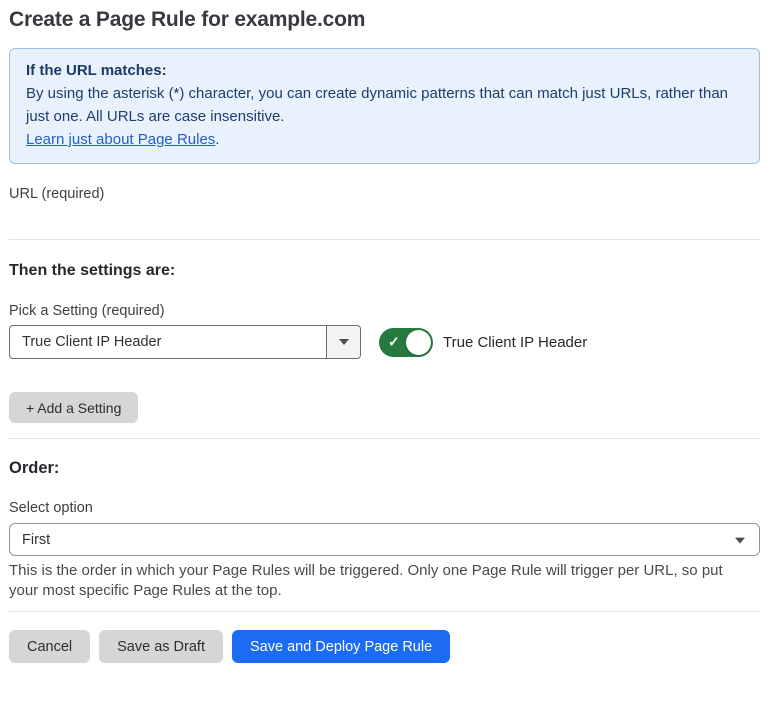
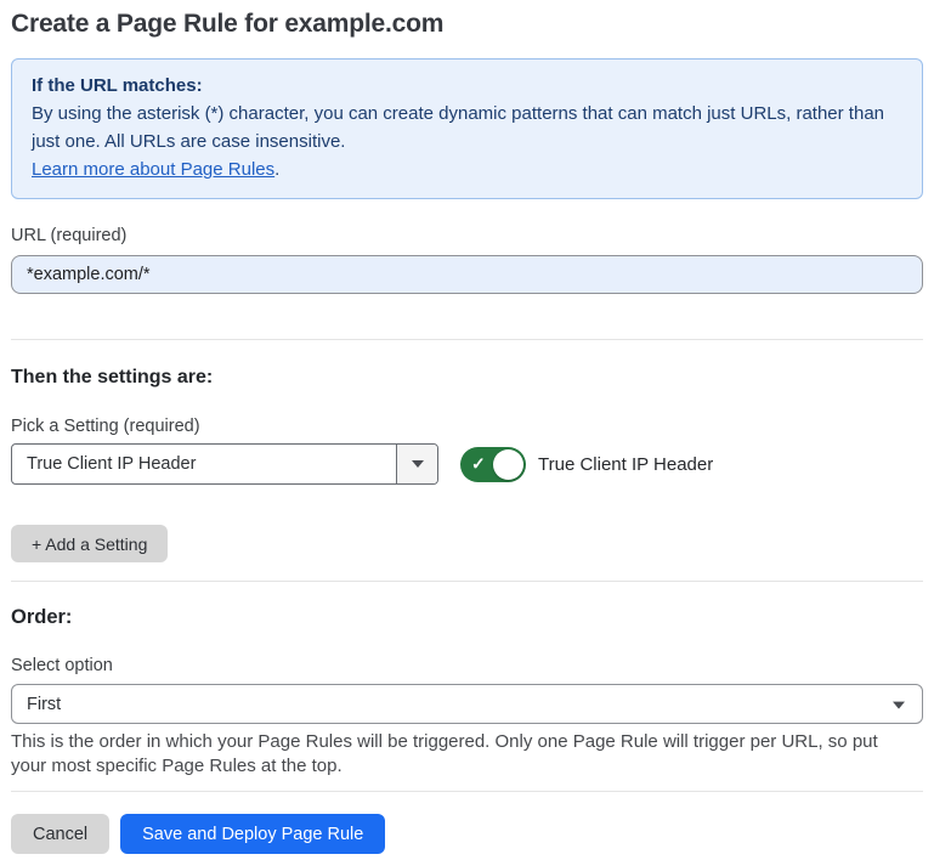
  Create a Page Rule for example.com
  If the URL matches:
  By using the asterisk (*) character, you can create dynamic patterns that can match just URLs, rather than just one. All URLs are case insensitive.
- Learn just about Page Rules.
+ Learn more about Page Rules.
  URL (required)
+ *example.com/*
  Then the settings are:
  Pick a Setting (required)
  True Client IP Header
  ✓
  True Client IP Header
  + Add a Setting
  Order:
  Select option
  First
  This is the order in which your Page Rules will be triggered. Only one Page Rule will trigger per URL, so put your most specific Page Rules at the top.
  Cancel
- Save as Draft
  Save and Deploy Page Rule
